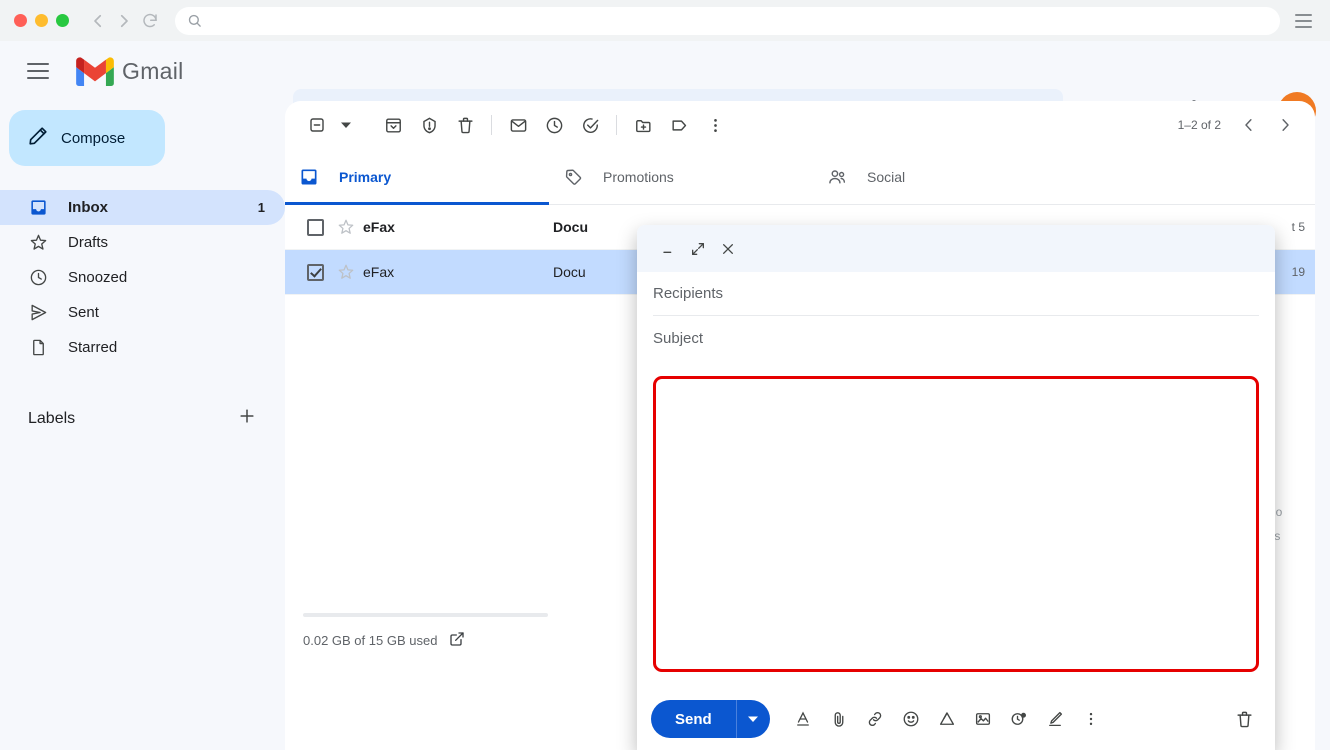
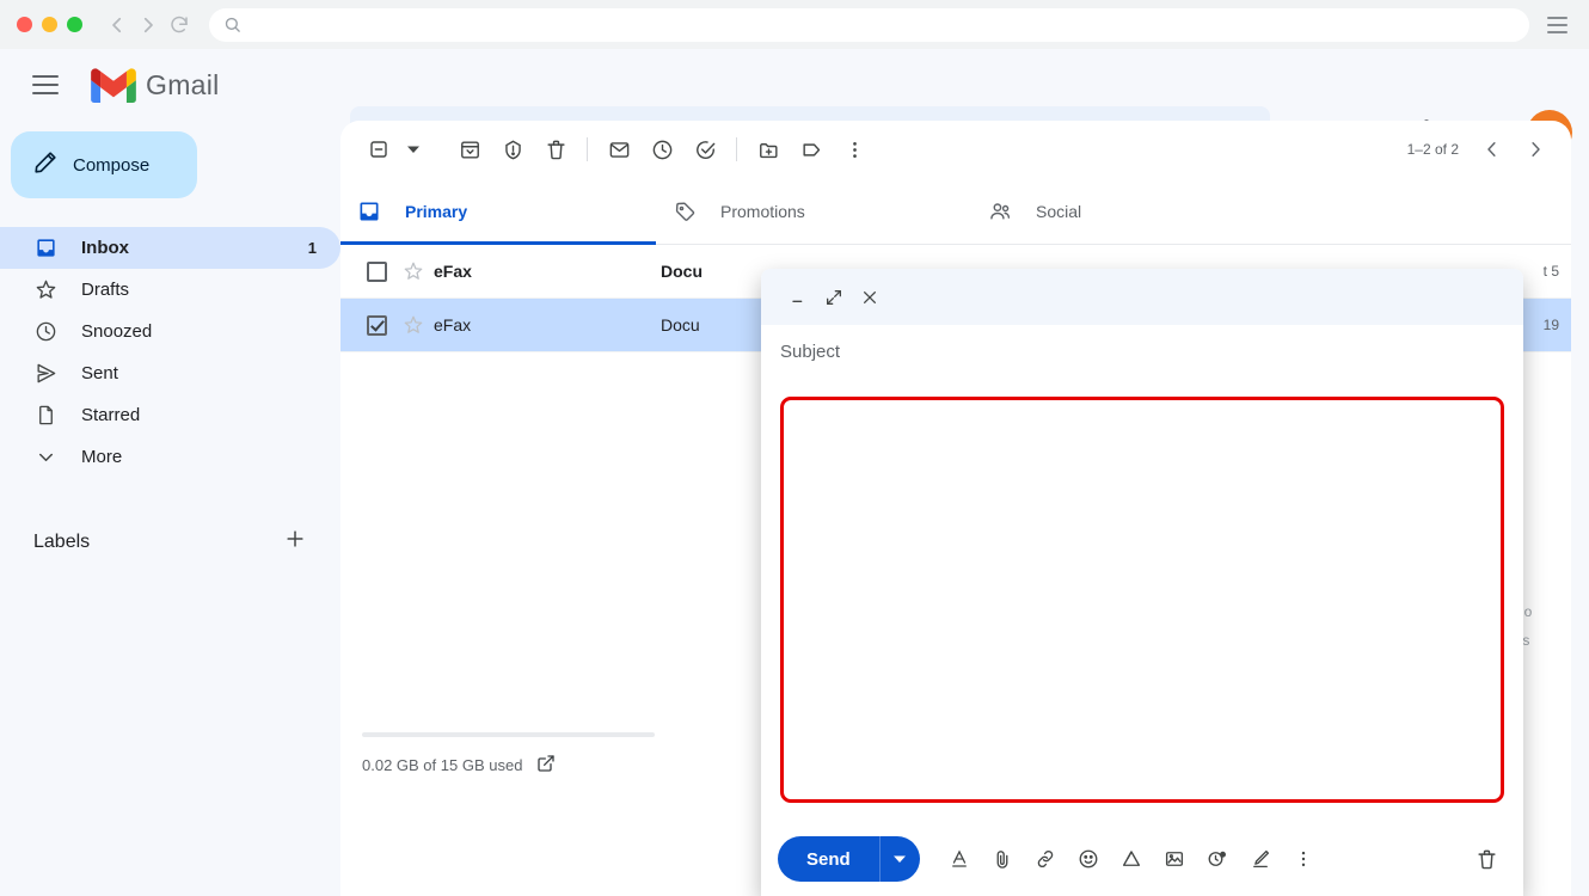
  Gmail
  Compose
  Inbox
  1
  Drafts
  Snoozed
  Sent
  Starred
+ More
  Labels
  1–2 of 2
  Primary
  Promotions
  Social
  eFax
  Docu
  t 5
  eFax
  Docu
  19
  0.02 GB of 15 GB used
- Recipients
  Subject
  Send
